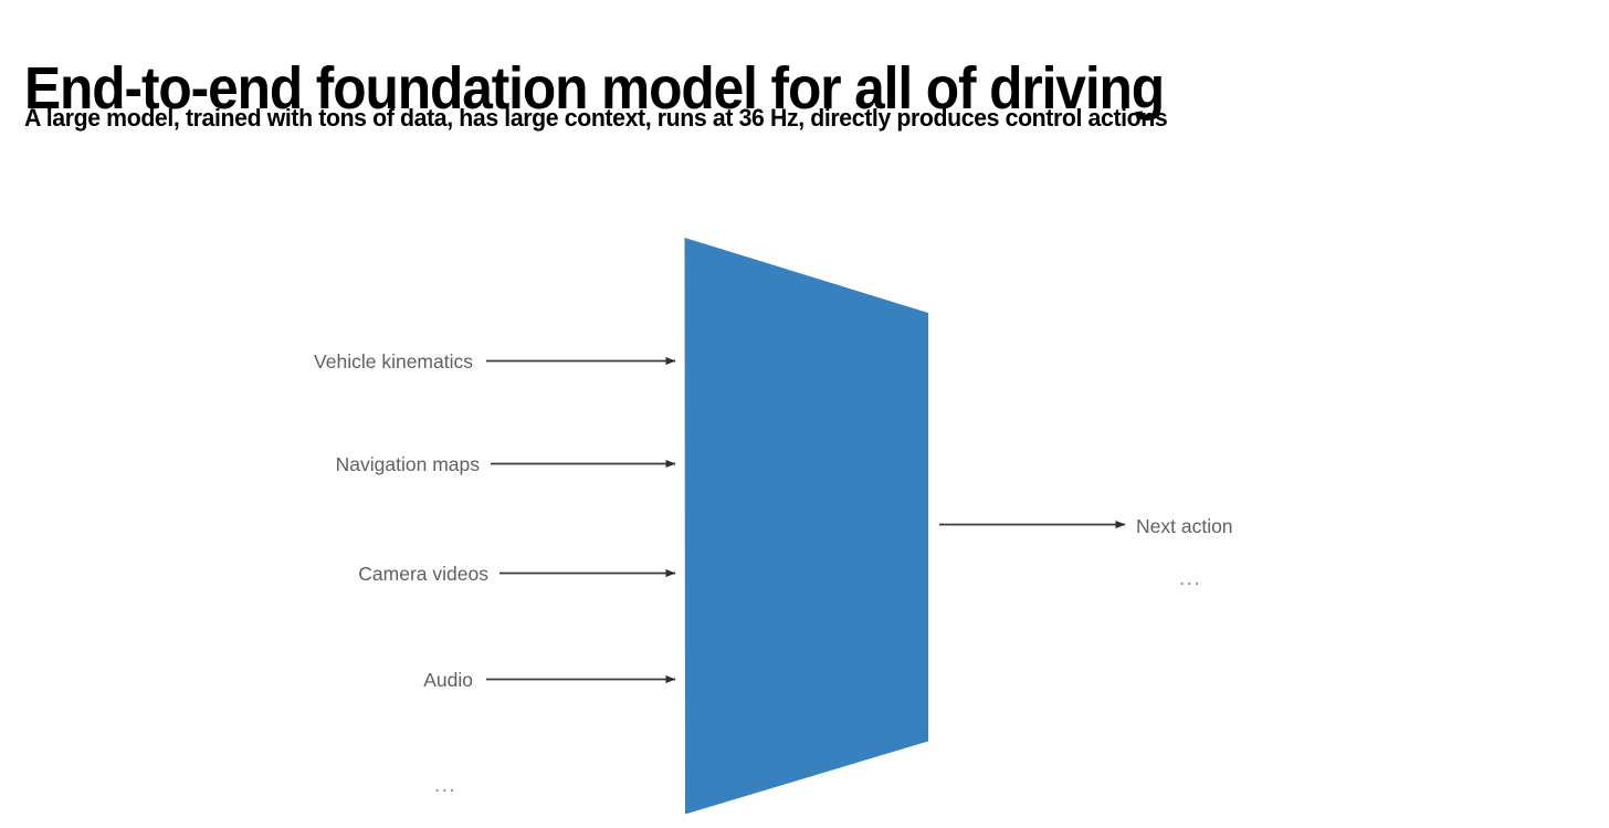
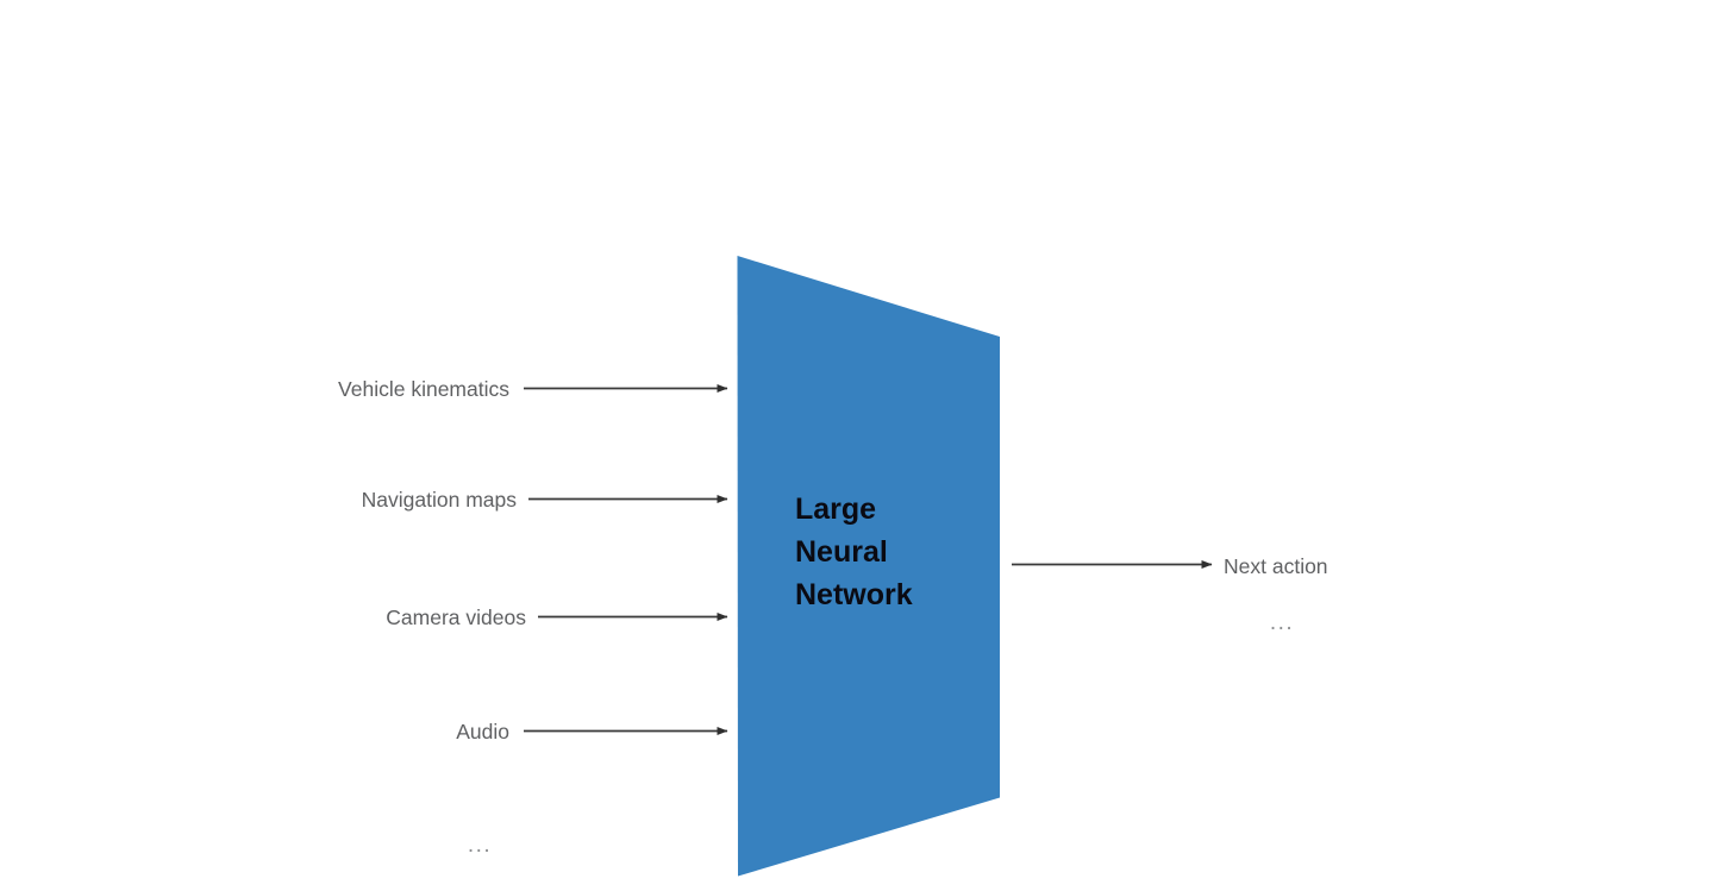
- End-to-end foundation model for all of driving
- A large model, trained with tons of data, has large context, runs at 36 Hz, directly produces control actions
  Vehicle kinematics
  Navigation maps
  Camera videos
  Audio
  ...
+ Large
+ Neural
+ Network
  Next action
  ...
